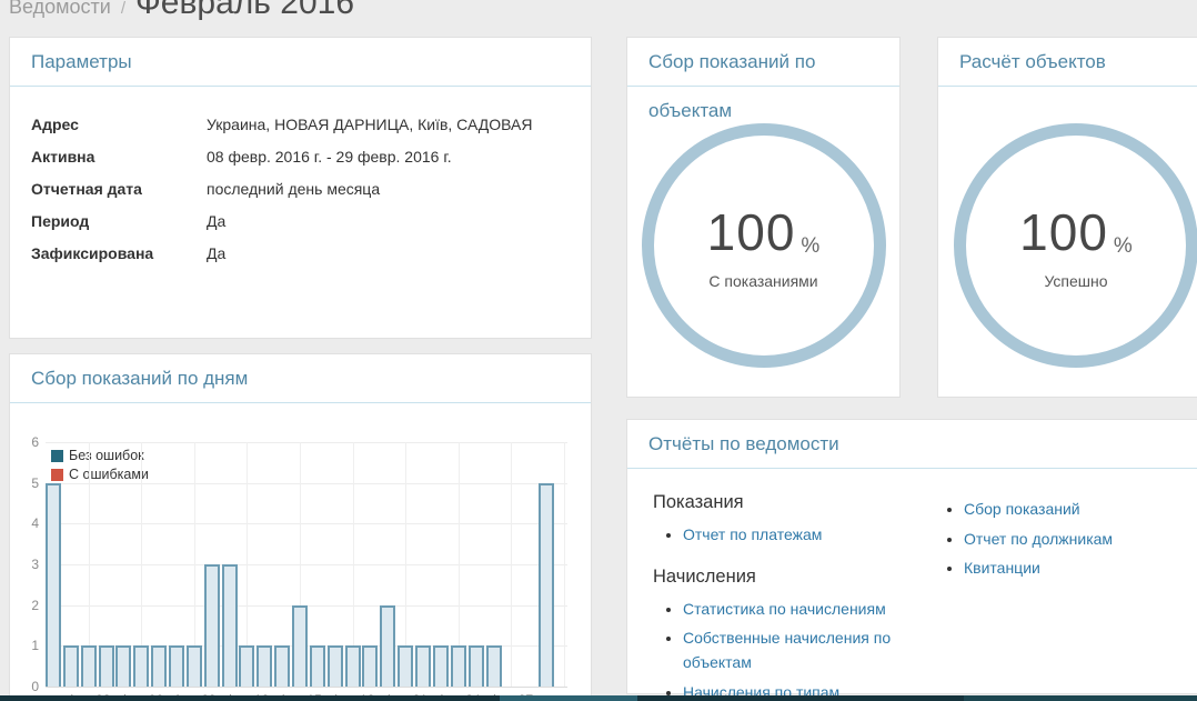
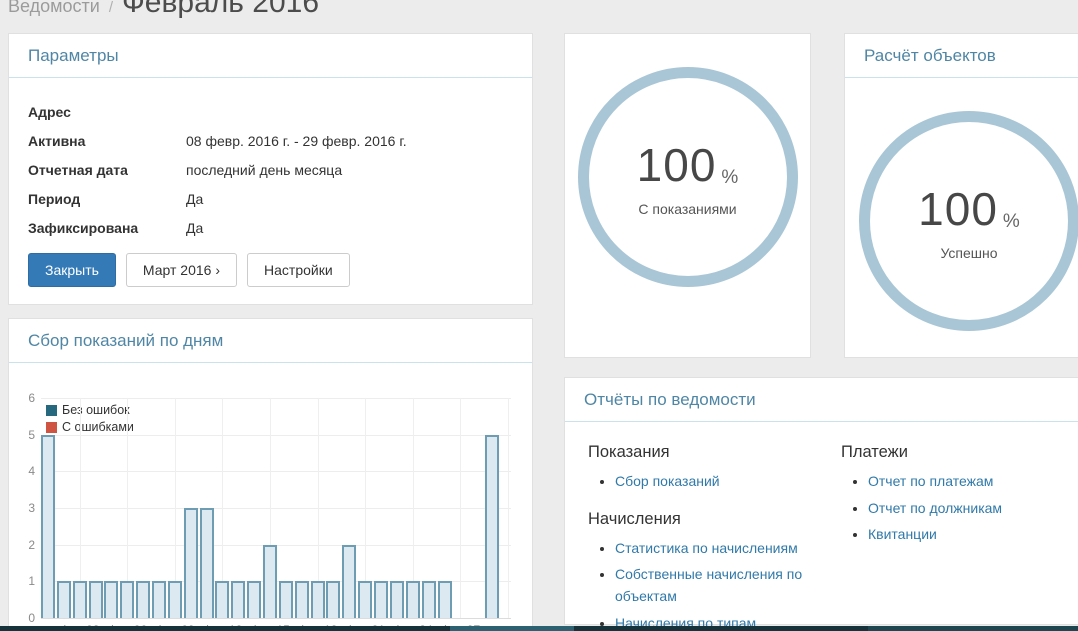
  Ведомости
  /
  Февраль 2016
  Параметры
  Адрес
- Украина, НОВАЯ ДАРНИЦА, Київ, САДОВАЯ
  Активна
  08 февр. 2016 г. - 29 февр. 2016 г.
  Отчетная дата
  последний день месяца
  Период
  Да
  Зафиксирована
  Да
+ Закрыть
+ Март 2016 ›
+ Настройки
  Сбор показаний по дням
  Бе ошибо
  С ошибками
  0
  1
  2
  3
  4
  5
  6
- Сбор показаний по объектам
  100
  %
  С показаниями
  Расчёт объектов
  100
  %
  Успешно
  Отчёты по ведомости
  Показания
- Отчет по платежам
+ Сбор показаний
  Начисления
  Статистика по начислениям
  Собственные начисления по объектам
+ Платежи
- Сбор показаний
+ Отчет по платежам
  Отчет по должникам
  Квитанции
